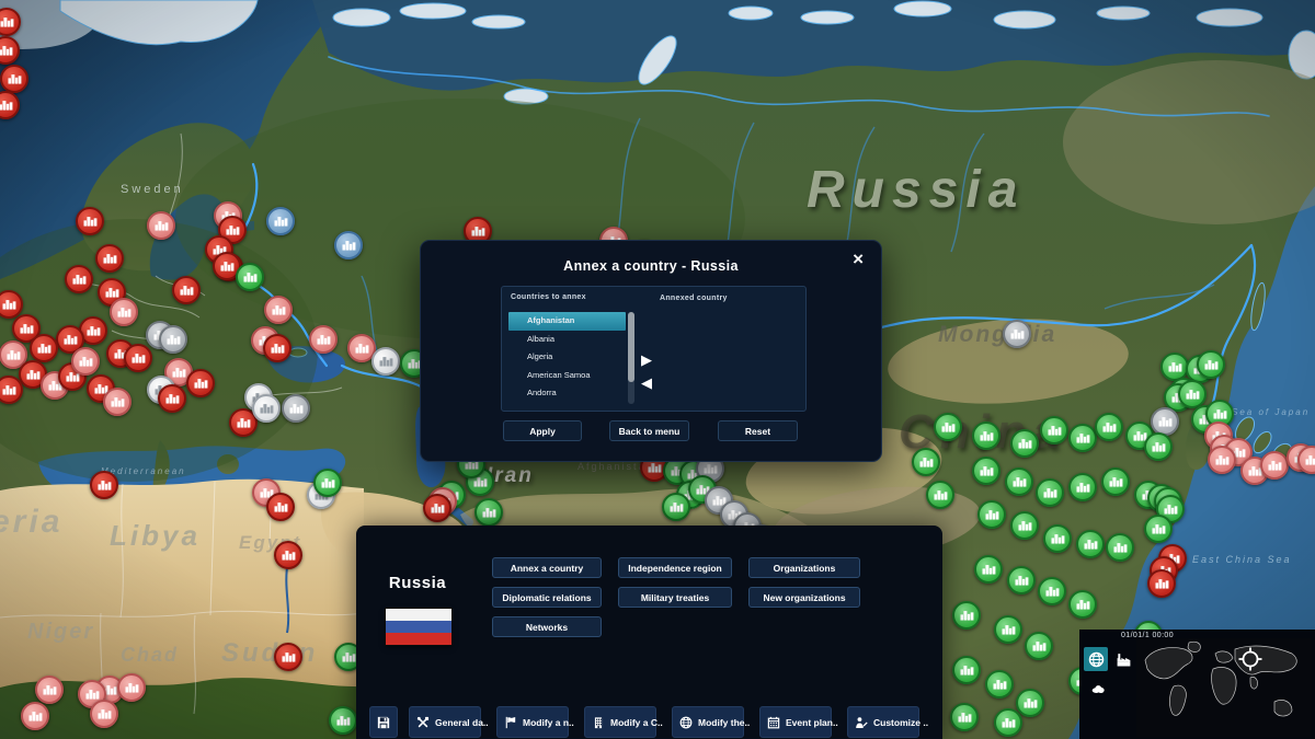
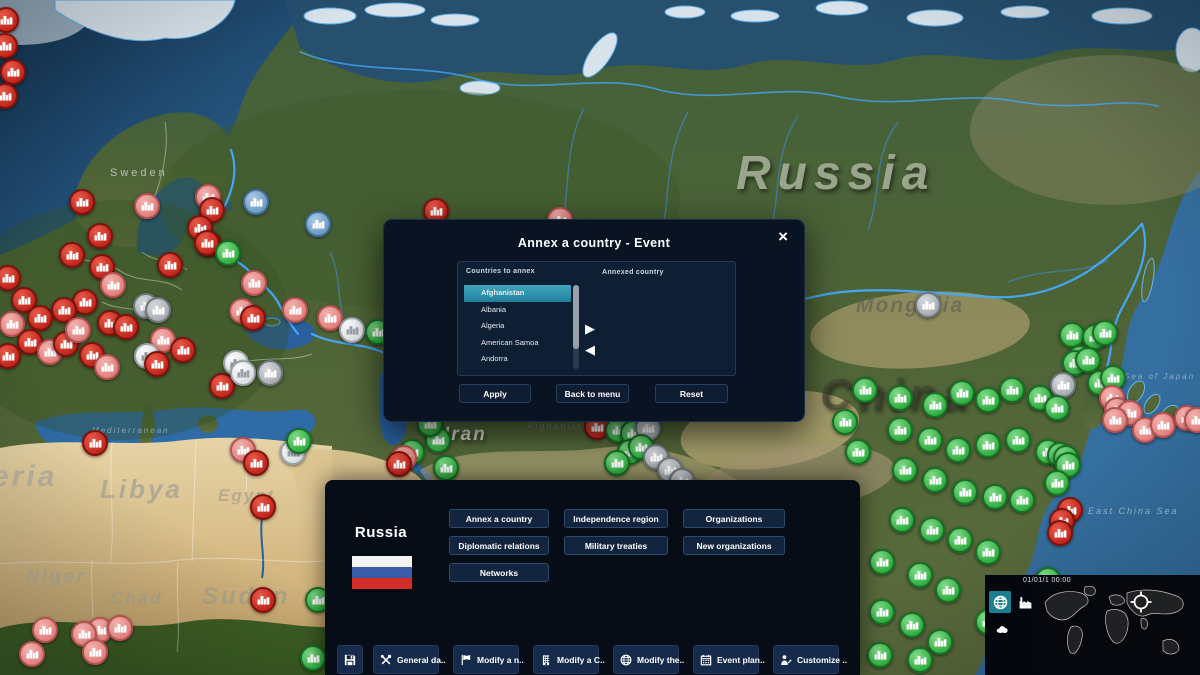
  Sweden
  Russia
  Mongia
  ran
  Afghanist
  eria
  Libya
  Egyt
  Niger
  Chad
  Sudn
  editerranean
  Sea of Japan
  East China Sea
- Annex a country - Russia
+ Annex a country - Event
  ×
  Afghanistan
  Albania
  Algeria
  American Samoa
  Andorra
  ▶
  ◀
  Apply
  Back to menu
  Reset
  Russia
  Annex a country
  Independence region
  Organizations
  Diplomatic relations
  Military treaties
  New organizations
  Networks
  General da..
  Modify a n..
  Modify a C..
  Modify the..
  Event plan..
  Customize ..
